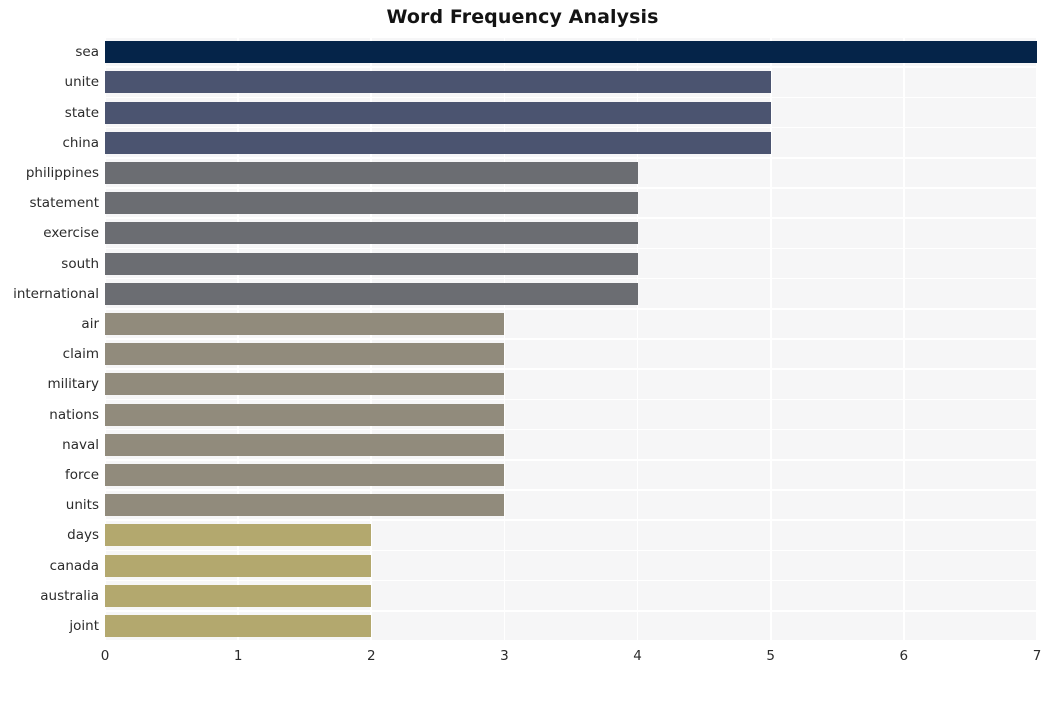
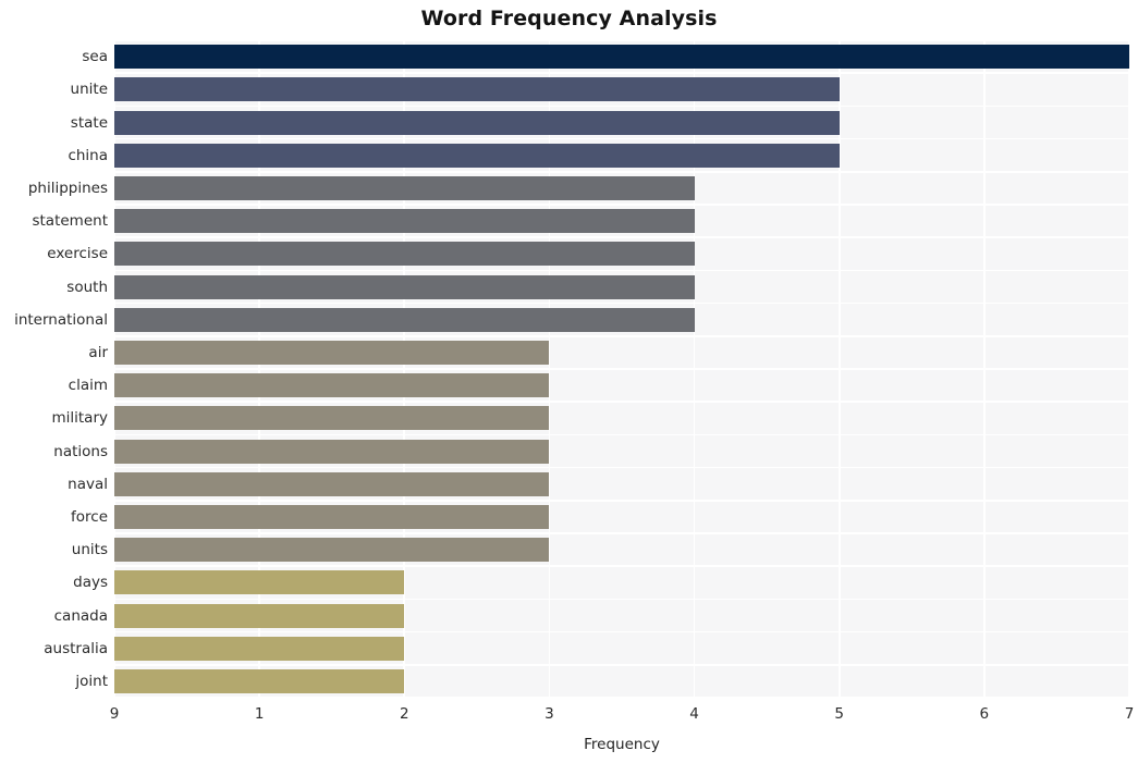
  Word Frequency Analysis
  sea
  unite
  state
  china
  philippines
  statement
  exercise
  south
  international
  air
  claim
  military
  nations
  naval
  force
  units
  days
  canada
  australia
  joint
- 0
+ 9
  1
  2
  3
  4
  5
  6
  7
+ Frequency
